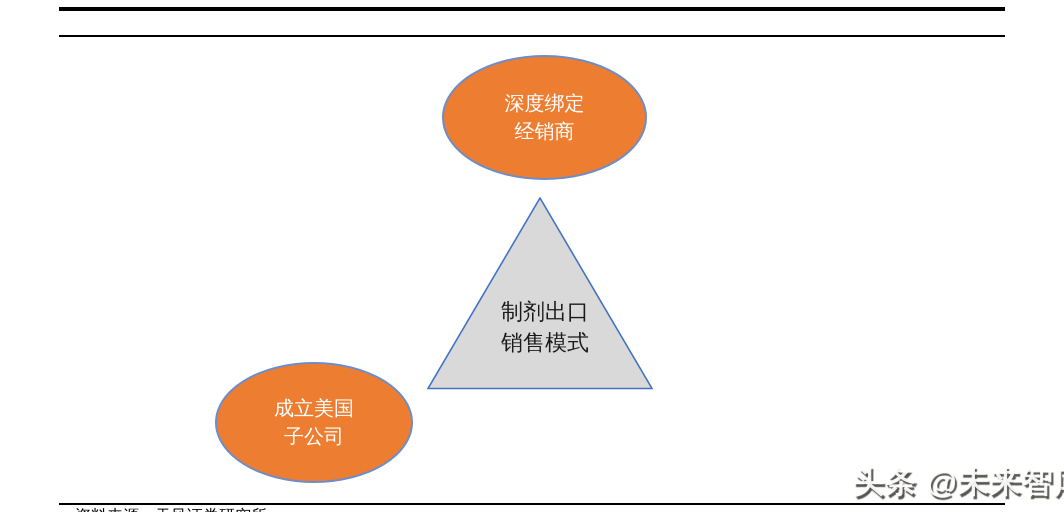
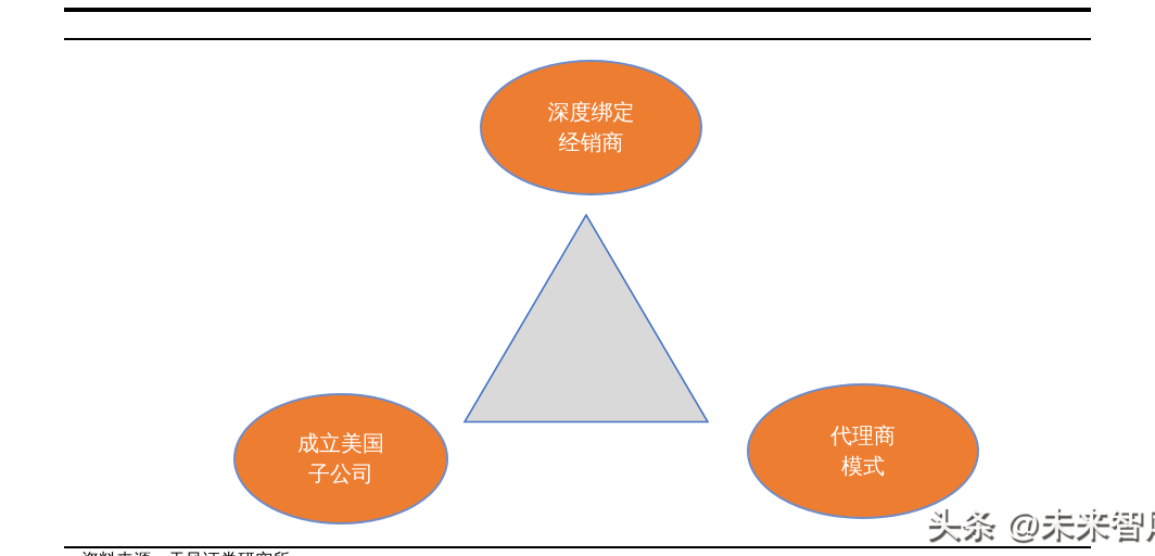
  深度绑定
  经销商
- 制剂出口
- 销售模式
  成立美国
  子公司
+ 代理商
+ 模式
  头条 @未来智
